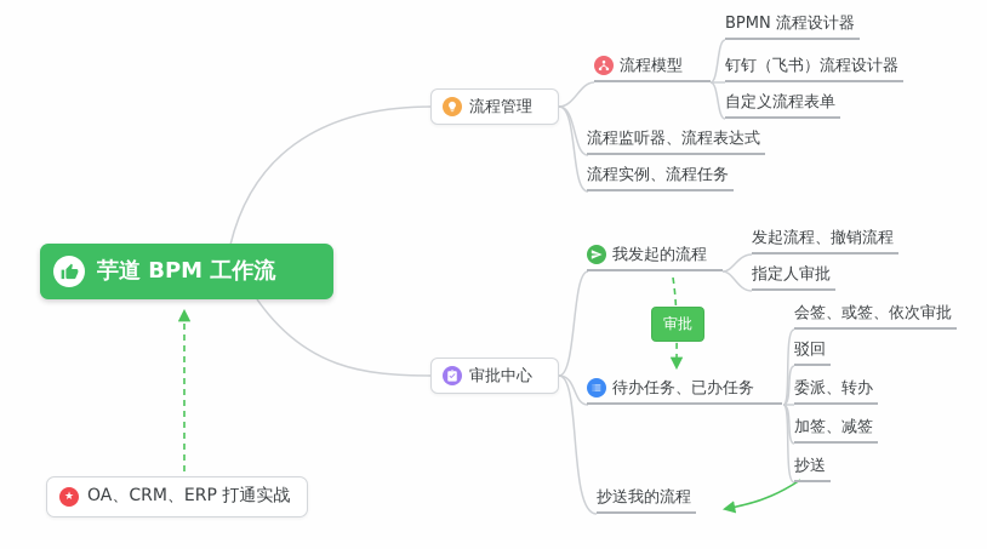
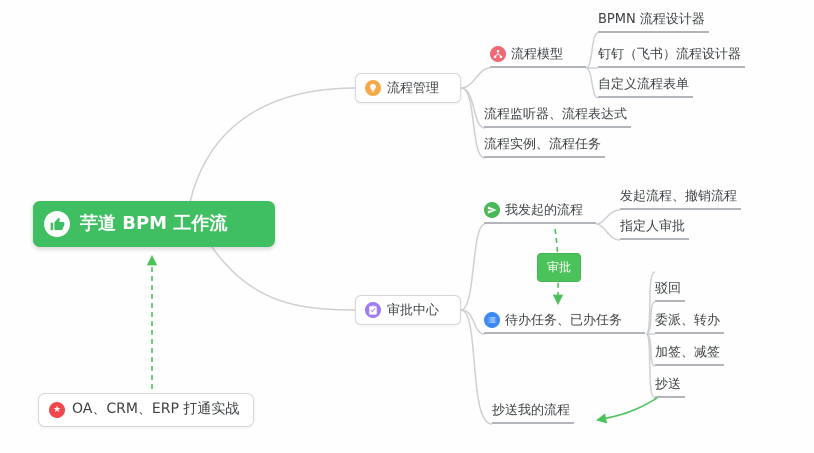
  芋道 BPM 工作流
  流程管理
  流程模型
  BPMN 流程设计器
  钉钉（飞书）流程设计器
  自定义流程表单
  流程监听器、流程表达式
  流程实例、流程任务
  审批中心
  我发起的流程
  发起流程、撤销流程
  指定人审批
  待办任务、已办任务
- 会签、或签、依次审批
  驳回
  委派、转办
  加签、减签
  抄送
  抄送我的流程
  审批
  ★
  OA、CRM、ERP 打通实战
